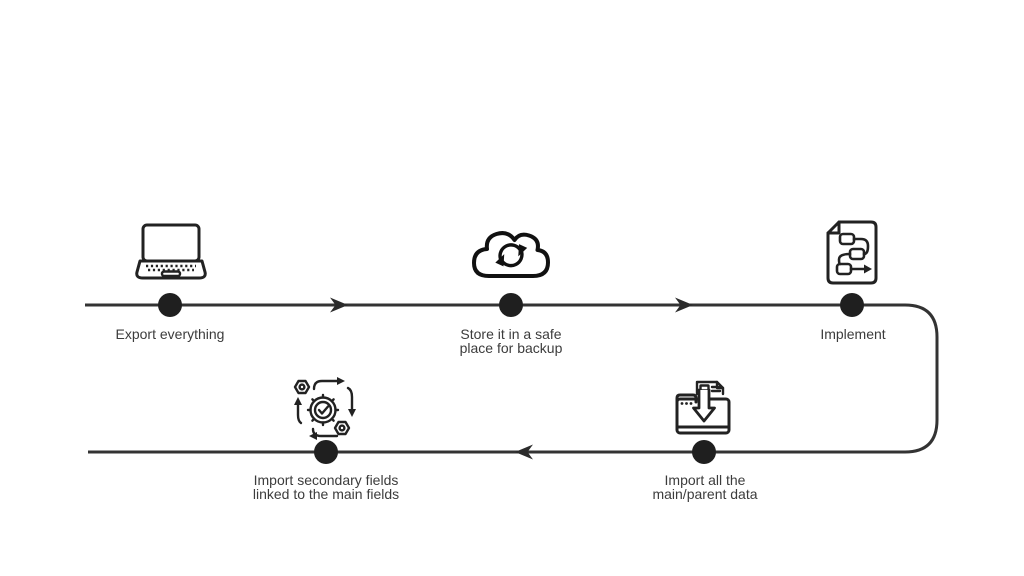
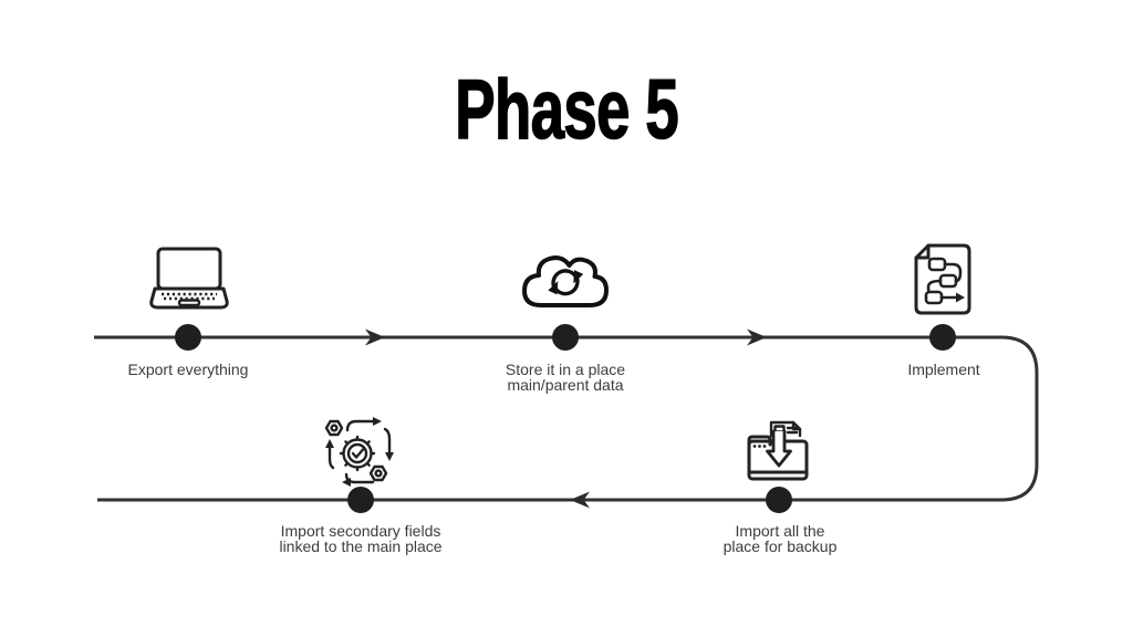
+ Phase 5
  Export everything
- Store it in a safe
+ Store it in a place
- place for backup
+ main/parent data
  Implement
  Import all the
- main/parent data
+ place for backup
  Import secondary fields
- linked to the main fields
+ linked to the main place
